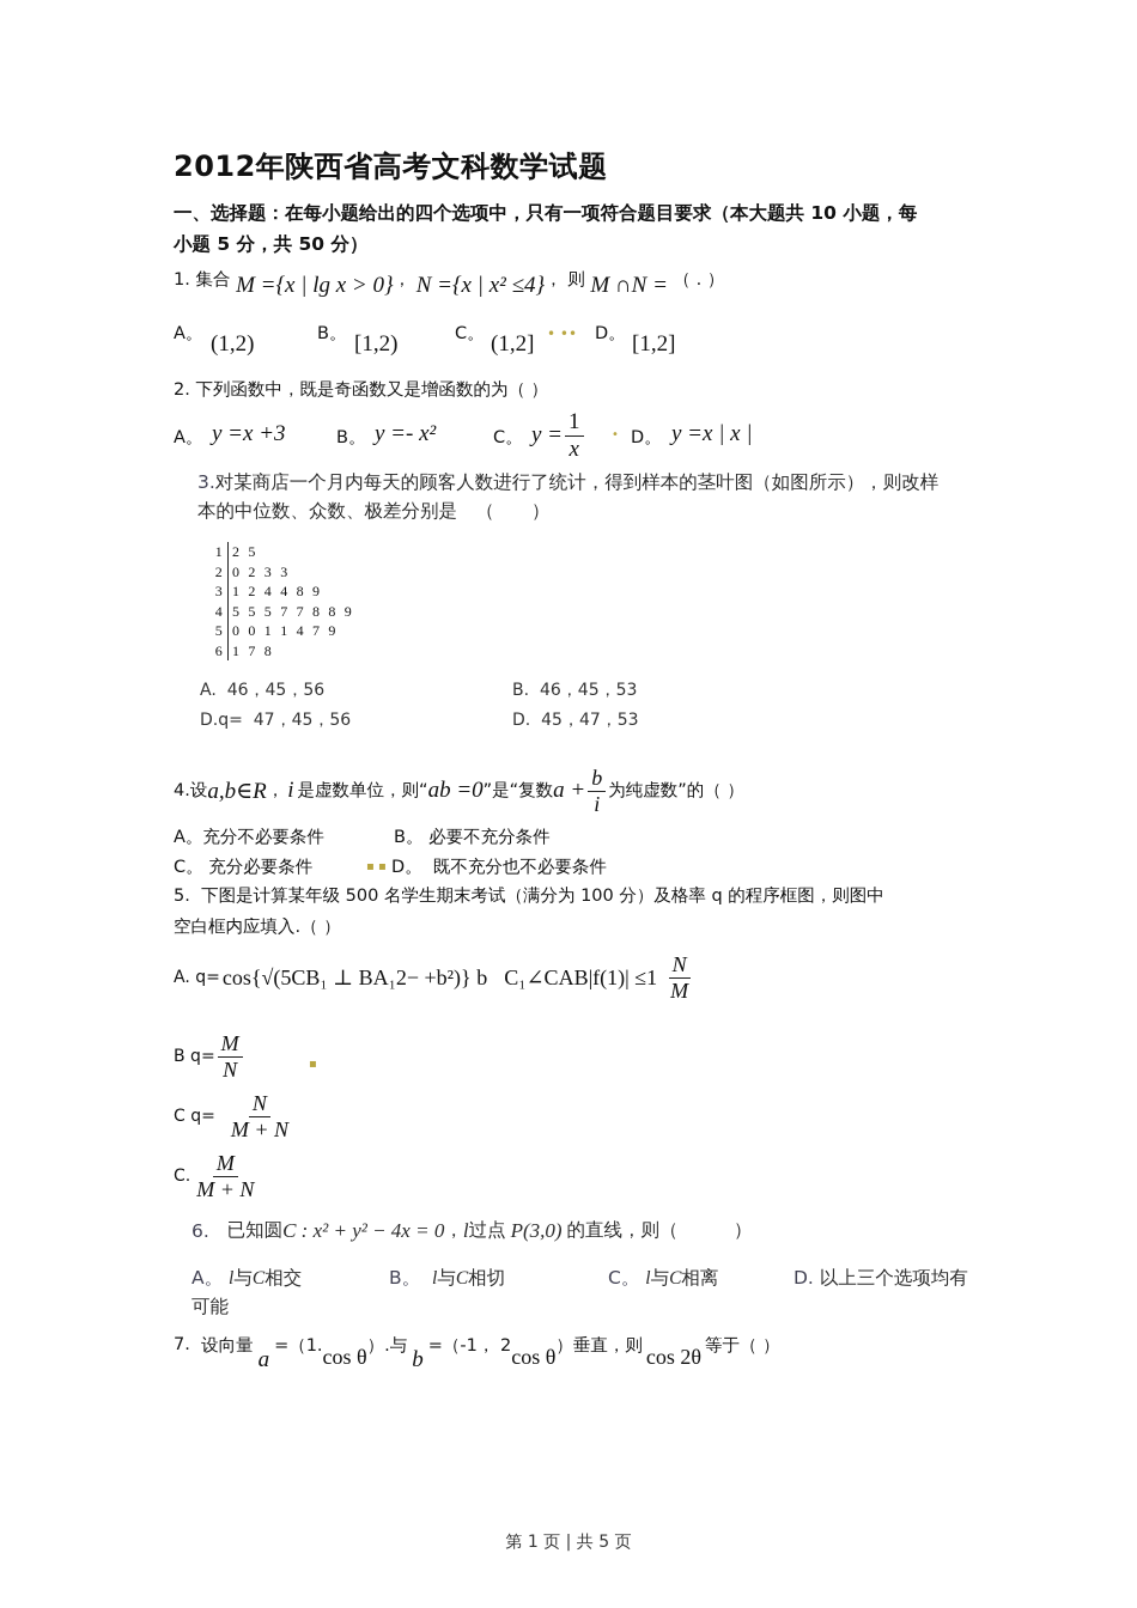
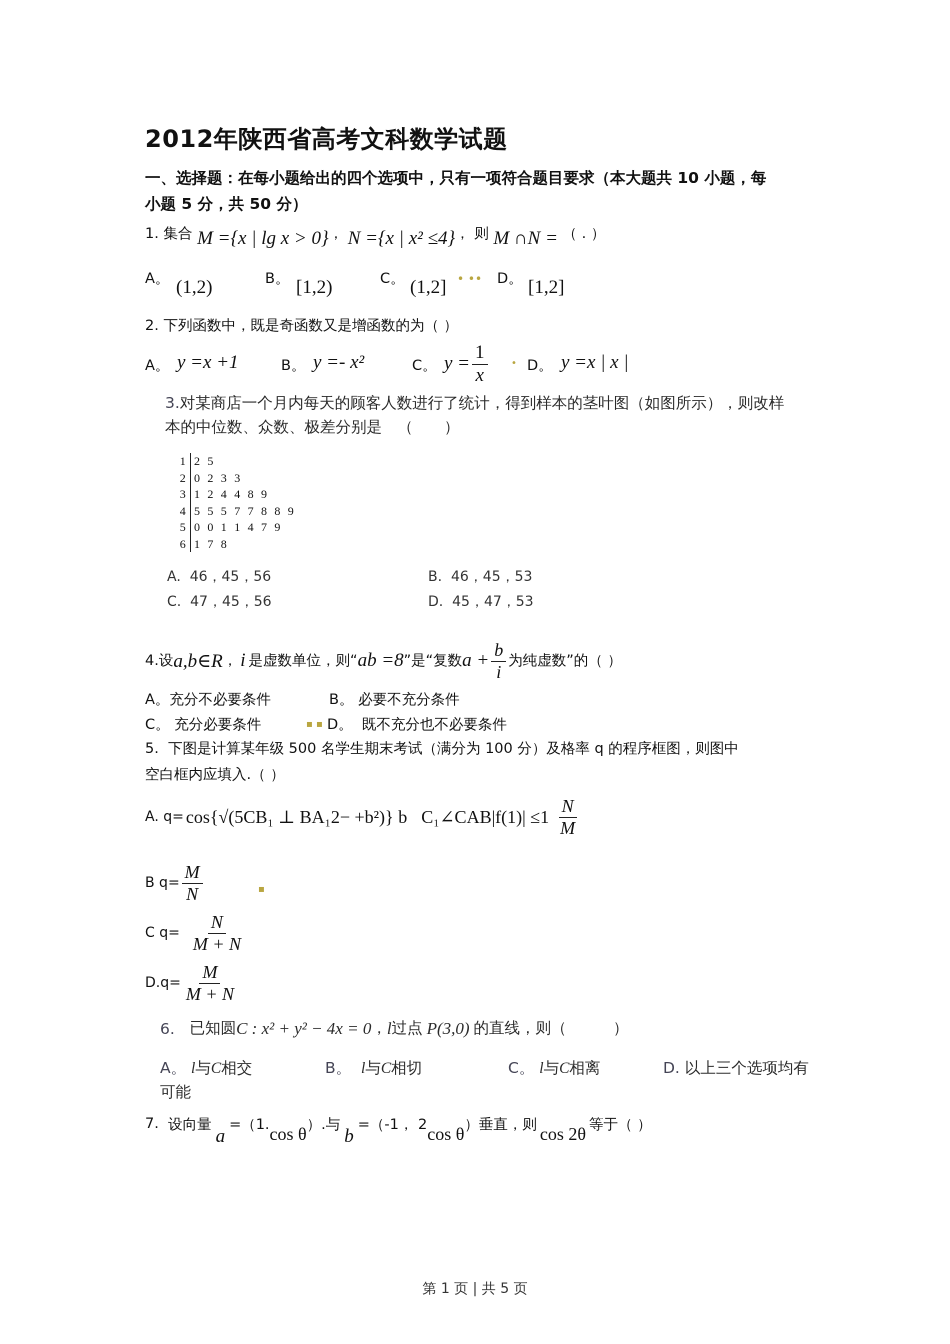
  2012年陕西省高考文科数学试题
  一、选择题：在每小题给出的四个选项中，只有一项符合题目要求（本大题共 10 小题，每
  小题 5 分，共 50 分）
  1. 集合 M ={x | lg x > 0}， N ={x | x² ≤4}， 则 M ∩N = （ . ）
  A。
  (1,2)
  B。
  [1,2)
  C。
  (1,2]
  • ••
  D。
  [1,2]
  2. 下列函数中，既是奇函数又是增函数的为（ ）
  A。
- y =x +3
+ y =x +1
  B。
  y =- x²
  C。
  y =
  1
  x
  •
  D。
  y =x | x |
  3.对某商店一个月内每天的顾客人数进行了统计，得到样本的茎叶图（如图所示），则改样
  本的中位数、众数、极差分别是 （ ）
  1
  2 5
  2
  0 2 3 3
  3
  1 2 4 4 8 9
  4
  5 5 5 7 7 8 8 9
  5
  0 0 1 1 4 7 9
  6
  1 7 8
  A. 46，45，56
  B. 46，45，53
- D.q= 47，45，56
+ C. 47，45，56
  D. 45，47，53
  4.
  设
  a,b∈R
  ，
  i
  是虚数单位，则“
- ab =0
+ ab =8
  ”是“复数
  a +
  b
  i
  为纯虚数”的（ ）
  A。充分不必要条件
  B。 必要不充分条件
  C。 充分必要条件
  ▪ ▪
  D。 既不充分也不必要条件
  5. 下图是计算某年级 500 名学生期末考试（满分为 100 分）及格率 q 的程序框图，则图中
  空白框内应填入.（ ）
  A. q=
  cos{√(5CB₁ ⊥ BA₁2− +b²)} b⃗C₁∠CAB|f(1)| ≤1
  N
  M
  B q=
  M
  N
  ▪
  C q=
  N
  M + N
- C.
+ D.q=
  M
  M + N
  6.
  已知圆
  C : x² + y² − 4x = 0
  ，
  l
  过点
  P(3,0)
  的直线，则（ ）
  A。 l与C相交
  B。 l与C相切
  C。 l与C相离
  D. 以上三个选项均有
  可能
  7.
  设向量
  a
  =（1.
  cos θ
  ）.与
  b
  =（-1， 2
  cos θ
  ）垂直，则
  cos 2θ
  等于（ ）
  第 1 页 | 共 5 页
